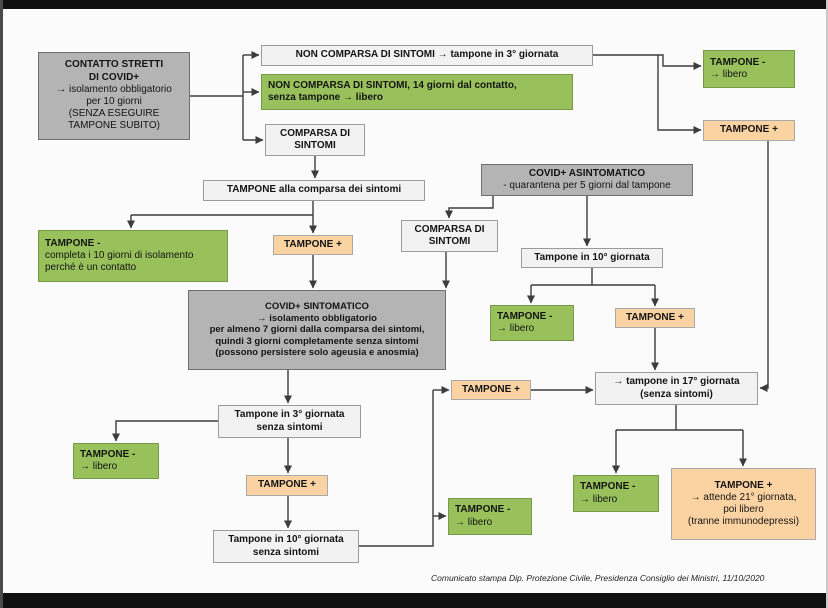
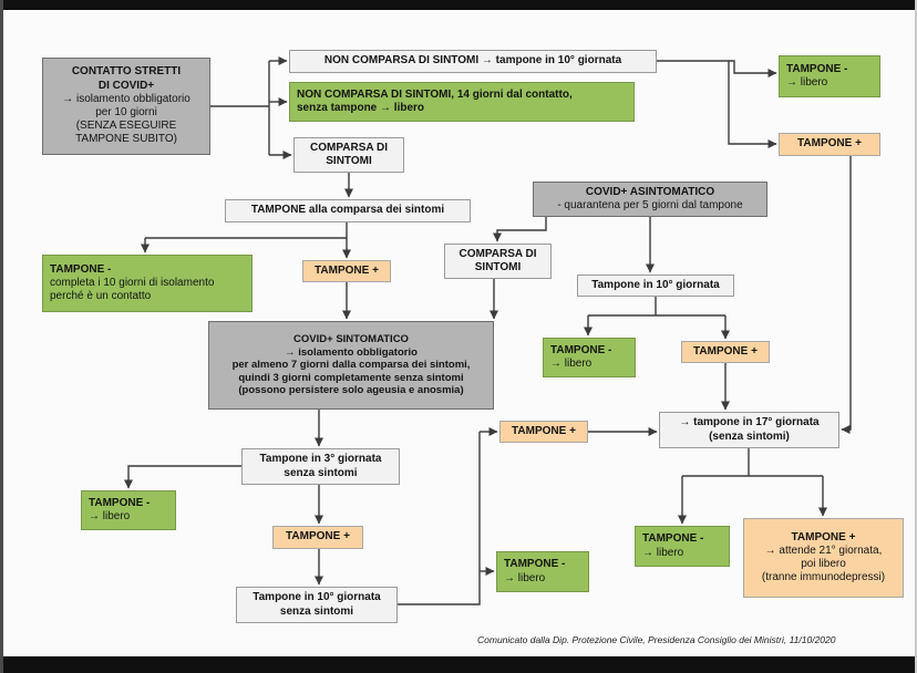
  CONTATTO STRETTI
  DI COVID+
  → isolamento obbligatorio
  per 10 giorni
  (SENZA ESEGUIRE
  TAMPONE SUBITO)
- NON COMPARSA DI SINTOMI → tampone in 3° giornata
+ NON COMPARSA DI SINTOMI → tampone in 10° giornata
  NON COMPARSA DI SINTOMI, 14 giorni dal contatto,
  senza tampone → libero
  TAMPONE -
  → libero
  TAMPONE +
  COMPARSA DI
  SINTOMI
  TAMPONE alla comparsa dei sintomi
  COVID+ ASINTOMATICO
  - quarantena per 5 giorni dal tampone
  TAMPONE -
  completa i 10 giorni di isolamento
  perché è un contatto
  TAMPONE +
  COMPARSA DI
  SINTOMI
  Tampone in 10° giornata
  COVID+ SINTOMATICO
  → isolamento obbligatorio
  per almeno 7 giorni dalla comparsa dei sintomi,
  quindi 3 giorni completamente senza sintomi
  (possono persistere solo ageusia e anosmia)
  TAMPONE -
  → libero
  TAMPONE +
  TAMPONE +
  → tampone in 17° giornata
  (senza sintomi)
  Tampone in 3° giornata
  senza sintomi
  TAMPONE -
  → libero
  TAMPONE +
  TAMPONE -
  → libero
  Tampone in 10° giornata
  senza sintomi
  TAMPONE -
  → libero
  TAMPONE +
  → attende 21° giornata,
  poi libero
  (tranne immunodepressi)
- Comunicato stampa Dip. Protezione Civile, Presidenza Consiglio dei Ministri, 11/10/2020
+ Comunicato dalla Dip. Protezione Civile, Presidenza Consiglio dei Ministri, 11/10/2020
